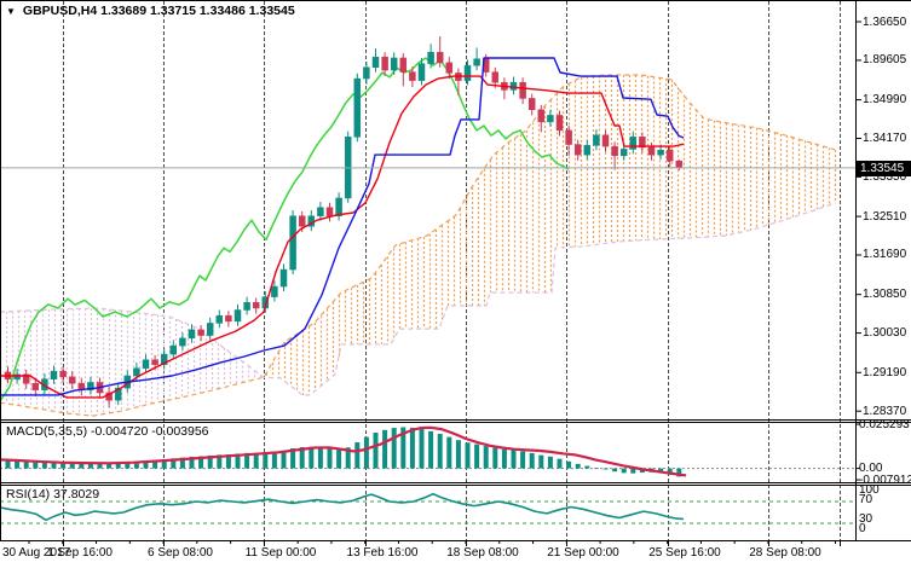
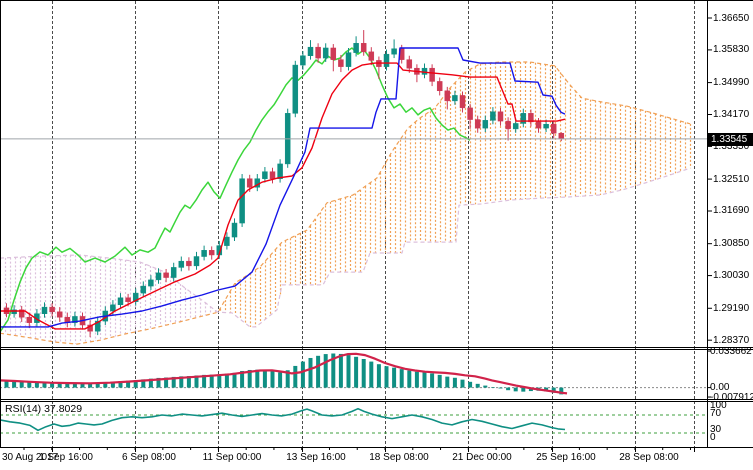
- ▼
- GBPUSD,H4 1.33689 1.33715 1.33486 1.33545
- MACD(5,35,5) -0.004720 -0.003956
  RSI(14) 37.8029
  1.33545
  1.36650
- 1.89605
+ 1.35830
  1.34990
  1.34170
  1.33350
  1.32510
  1.31690
  1.30850
  1.30030
  1.29190
  1.28370
- 0.025293
+ 0.033662
  0.00
  -0.007912
  100
  70
  30
  0
  30 Aug 2017
  1 Sep 16:00
  6 Sep 08:00
  11 Sep 00:00
- 13 Feb 16:00
+ 13 Sep 16:00
  18 Sep 08:00
- 21 Sep 00:00
+ 21 Dec 00:00
  25 Sep 16:00
  28 Sep 08:00
